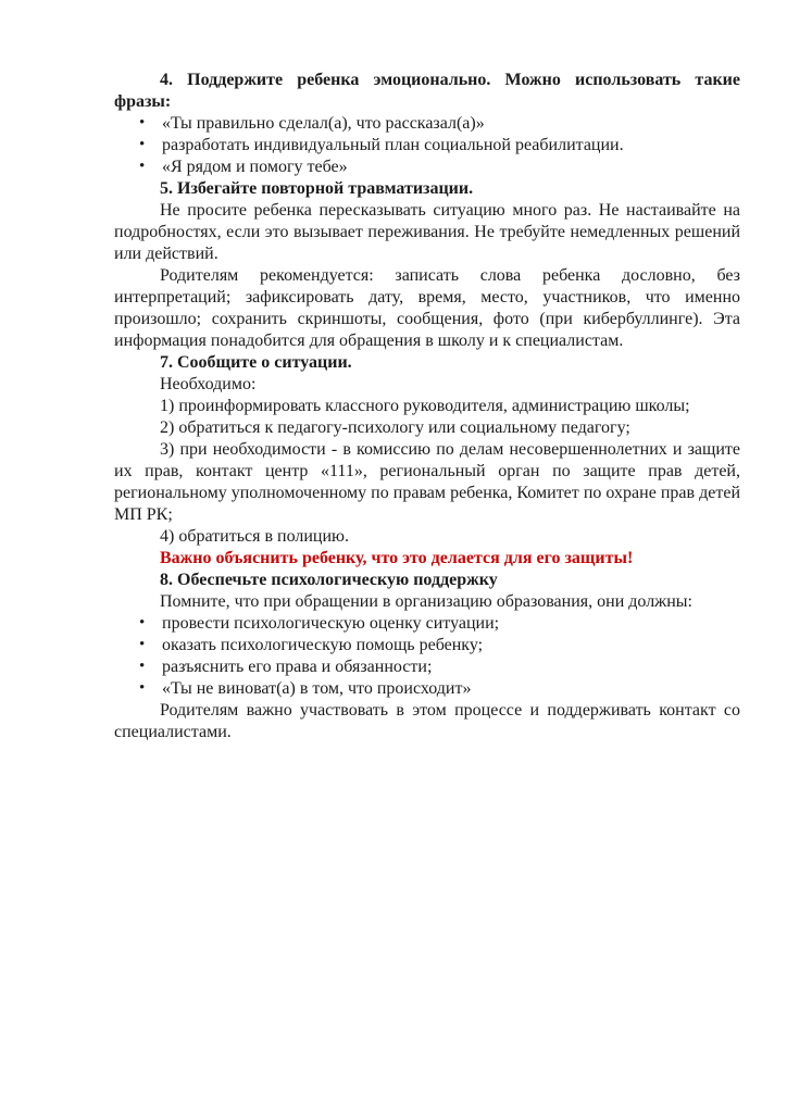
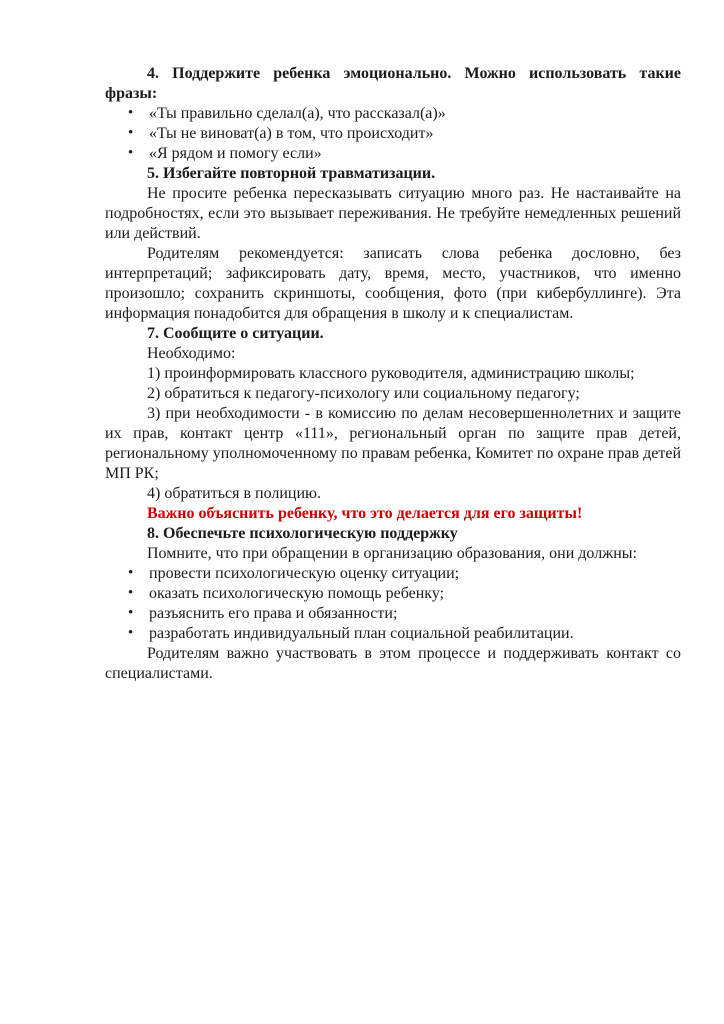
  4. Поддержите ребенка эмоционально. Можно использовать такие фразы:
  •
  «Ты правильно сделал(а), что рассказал(а)»
  •
- разработать индивидуальный план социальной реабилитации.
+ «Ты не виноват(а) в том, что происходит»
  •
- «Я рядом и помогу тебе»
+ «Я рядом и помогу если»
  5. Избегайте повторной травматизации.
  Не просите ребенка пересказывать ситуацию много раз. Не настаивайте на подробностях, если это вызывает переживания. Не требуйте немедленных решений или действий.
  Родителям рекомендуется: записать слова ребенка дословно, без интерпретаций; зафиксировать дату, время, место, участников, что именно произошло; сохранить скриншоты, сообщения, фото (при кибербуллинге). Эта информация понадобится для обращения в школу и к специалистам.
  7. Сообщите о ситуации.
  Необходимо:
  1) проинформировать классного руководителя, администрацию школы;
  2) обратиться к педагогу-психологу или социальному педагогу;
  3) при необходимости - в комиссию по делам несовершеннолетних и защите их прав, контакт центр «111», региональный орган по защите прав детей, региональному уполномоченному по правам ребенка, Комитет по охране прав детей МП РК;
  4) обратиться в полицию.
  Важно объяснить ребенку, что это делается для его защиты!
  8. Обеспечьте психологическую поддержку
  Помните, что при обращении в организацию образования, они должны:
  •
  провести психологическую оценку ситуации;
  •
  оказать психологическую помощь ребенку;
  •
  разъяснить его права и обязанности;
  •
- «Ты не виноват(а) в том, что происходит»
+ разработать индивидуальный план социальной реабилитации.
  Родителям важно участвовать в этом процессе и поддерживать контакт со специалистами.
